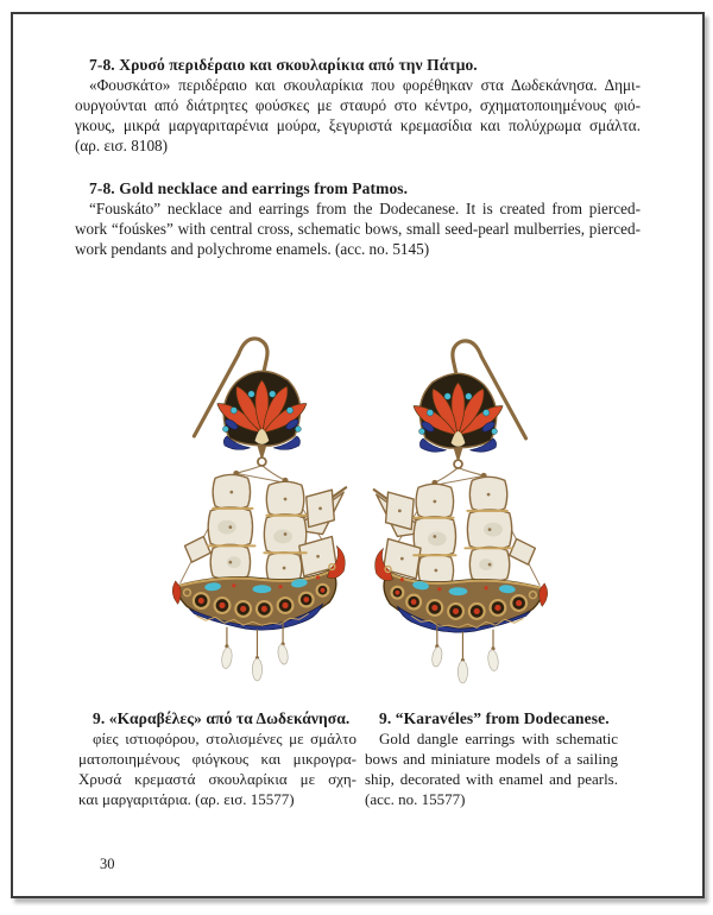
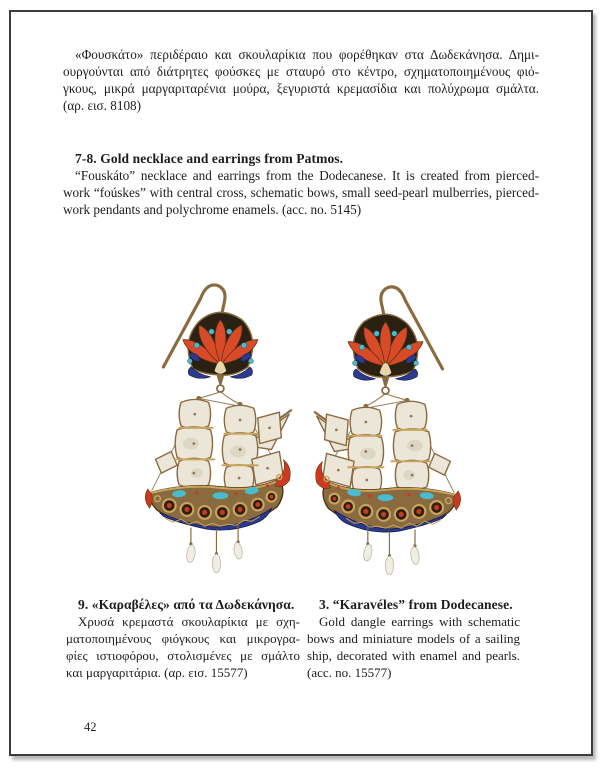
- 7-8. Χρυσό περιδέραιο και σκουλαρίκια από την Πάτμο.
  «Φουσκάτο» περιδέραιο και σκουλαρίκια που φορέθηκαν στα Δωδεκάνησα. Δημι-
  ουργούνται από διάτρητες φούσκες με σταυρό στο κέντρο, σχηματοποιημένους φιό-
  γκους, μικρά μαργαριταρένια μούρα, ξεγυριστά κρεμασίδια και πολύχρωμα σμάλτα.
  (αρ. εισ. 8108)
  7-8. Gold necklace and earrings from Patmos.
  “Fouskáto” necklace and earrings from the Dodecanese. It is created from pierced-
  work “foúskes” with central cross, schematic bows, small seed-pearl mulberries, pierced-
  work pendants and polychrome enamels. (acc. no. 5145)
  9. «Καραβέλες» από τα Δωδεκάνησα.
- φίες ιστιοφόρου, στολισμένες με σμάλτο
+ Χρυσά κρεμαστά σκουλαρίκια με σχη-
  ματοποιημένους φιόγκους και μικρογρα-
- Χρυσά κρεμαστά σκουλαρίκια με σχη-
+ φίες ιστιοφόρου, στολισμένες με σμάλτο
  και μαργαριτάρια. (αρ. εισ. 15577)
- 9. “Karavéles” from Dodecanese.
+ 3. “Karavéles” from Dodecanese.
  Gold dangle earrings with schematic
  bows and miniature models of a sailing
  ship, decorated with enamel and pearls.
  (acc. no. 15577)
- 30
+ 42
